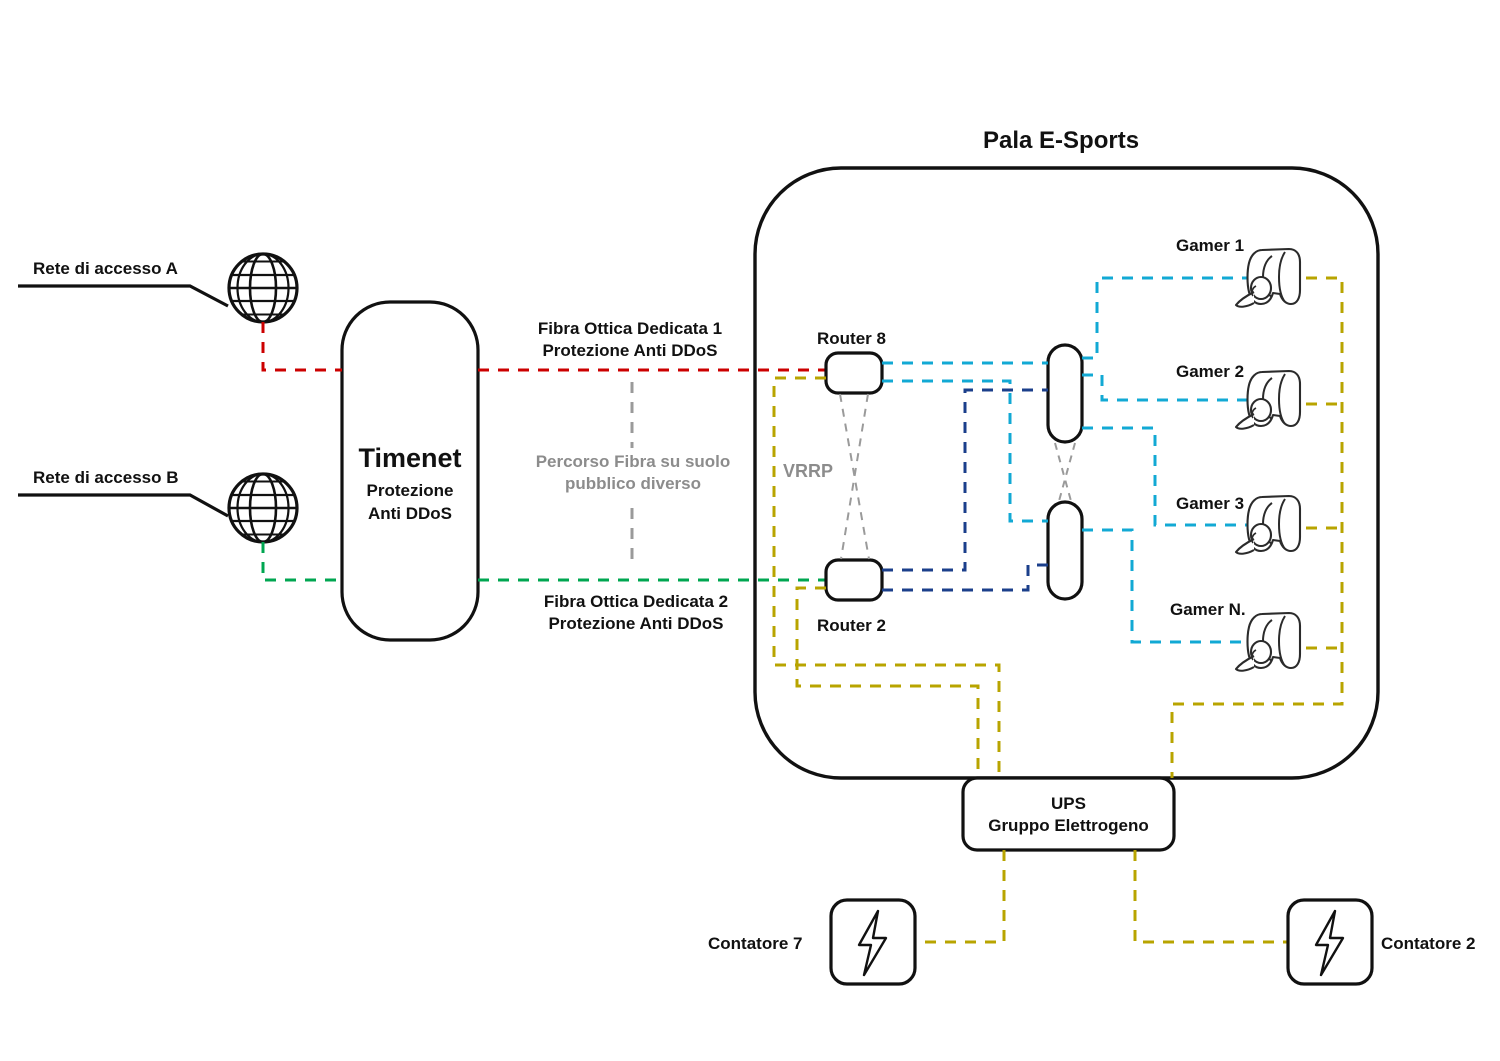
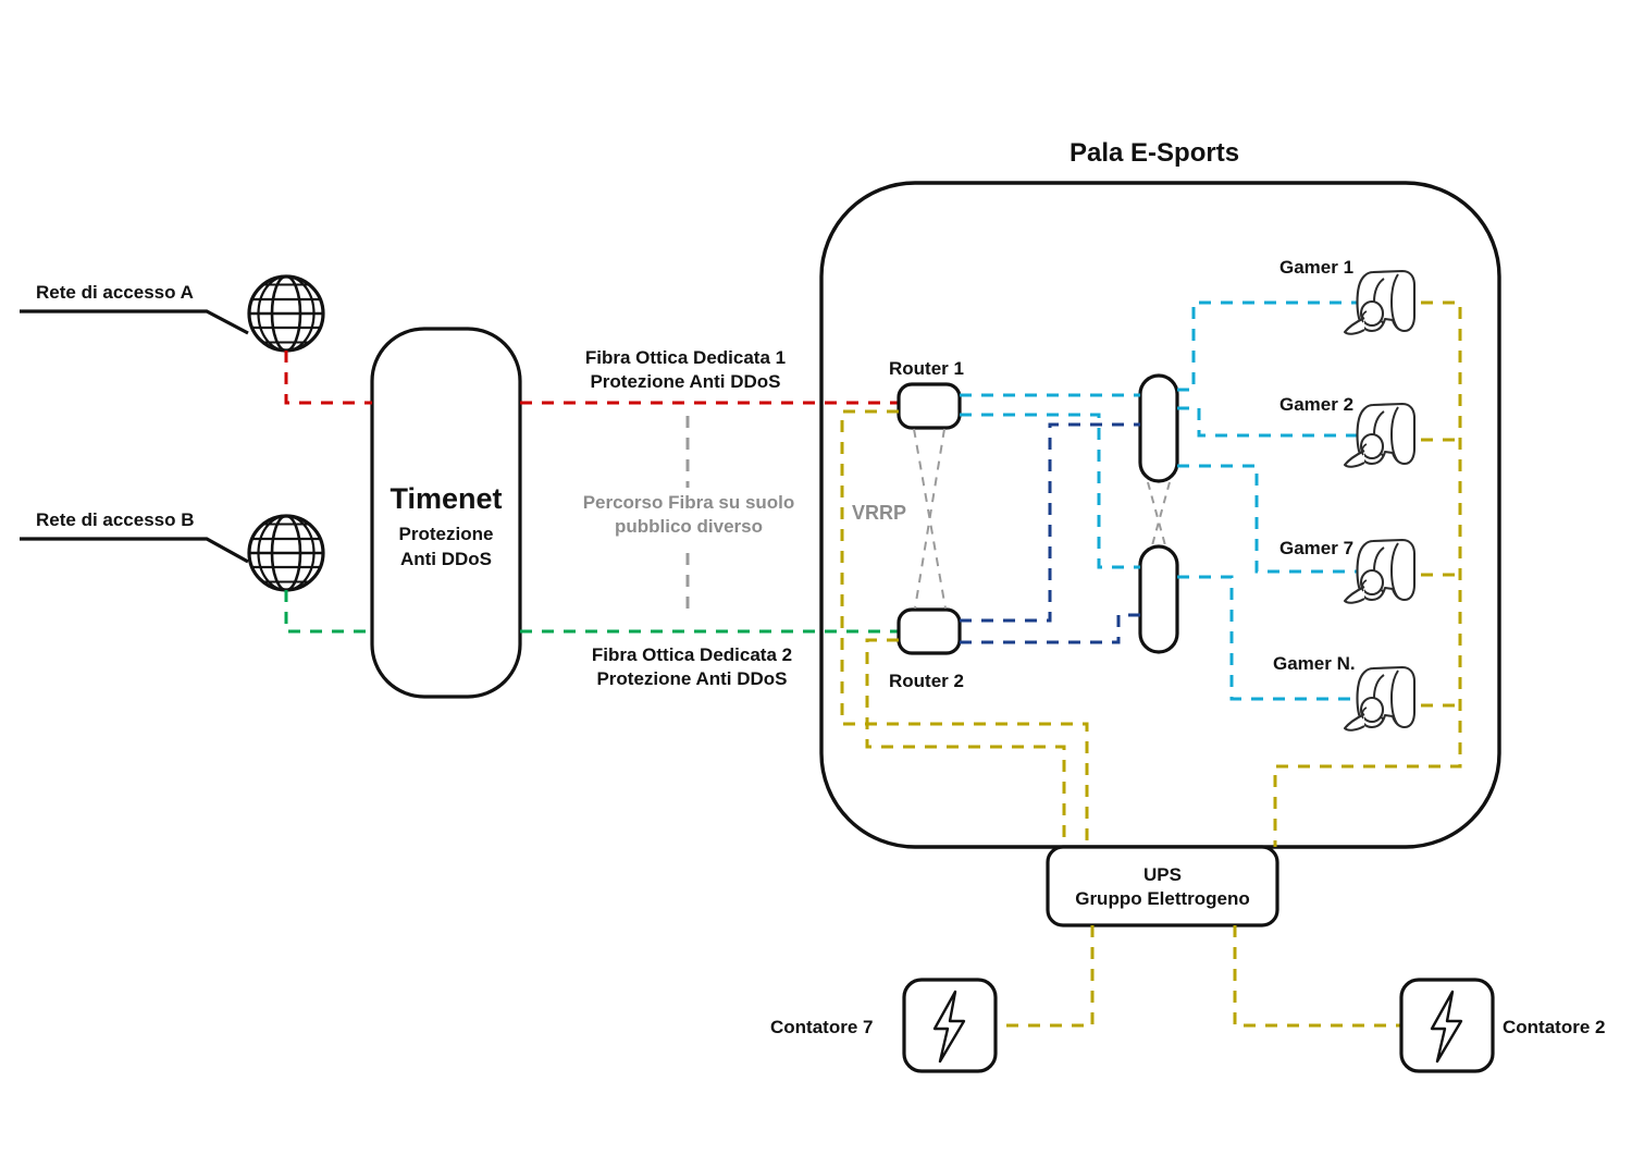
  Pala E-Sports
  Rete di accesso A
  Rete di accesso B
  Timenet
  Protezione
  Anti DDoS
  Fibra Ottica Dedicata 1
  Protezione Anti DDoS
  Fibra Ottica Dedicata 2
  Protezione Anti DDoS
  Percorso Fibra su suolo
  pubblico diverso
- Router 8
+ Router 1
  Router 2
  VRRP
  Gamer 1
  Gamer 2
- Gamer 3
+ Gamer 7
  Gamer N.
  UPS
  Gruppo Elettrogeno
  Contatore 7
  Contatore 2
